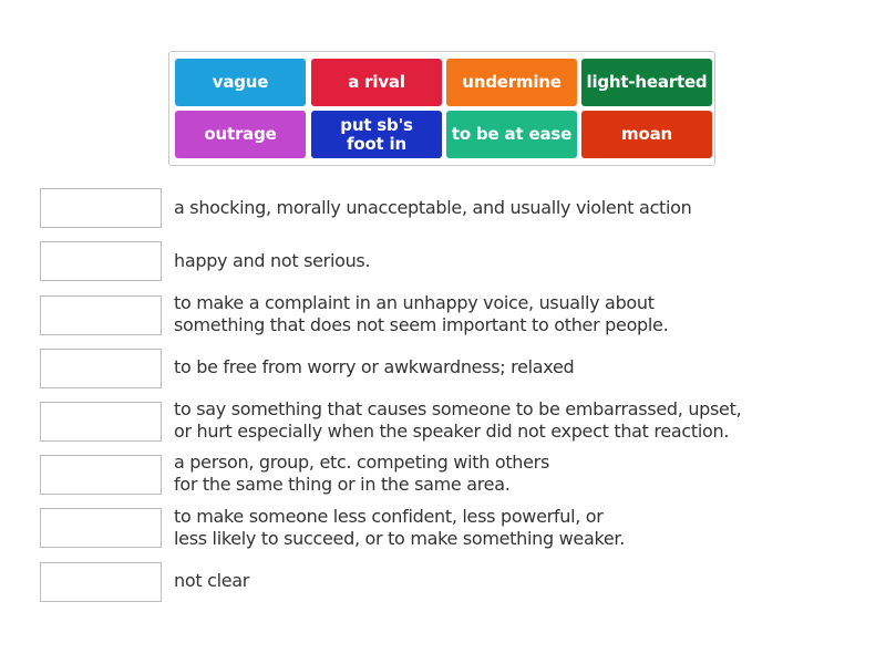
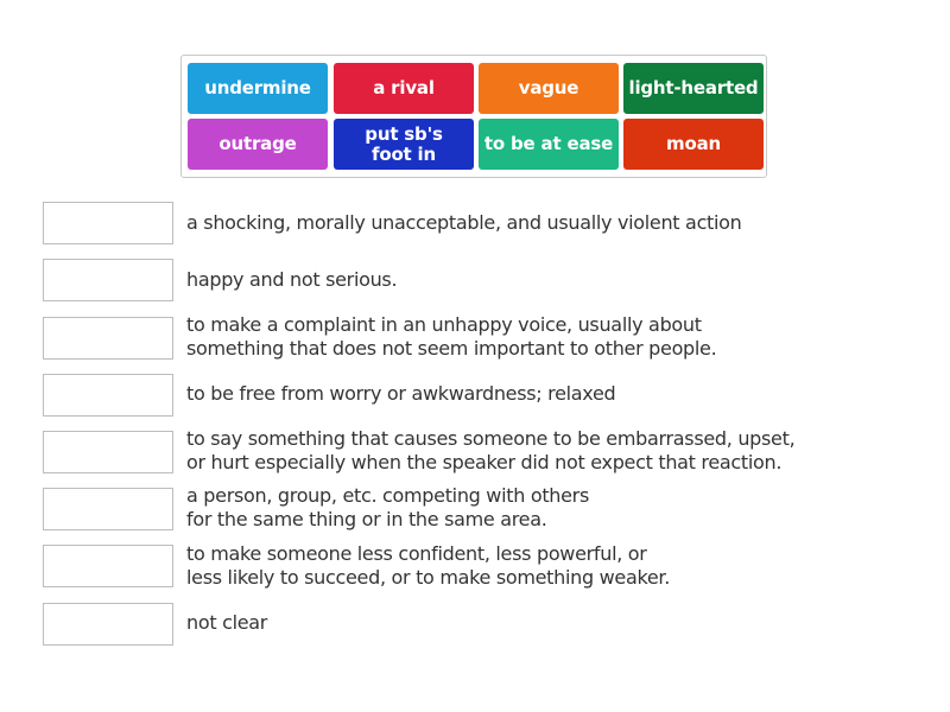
- vague
+ undermine
  a rival
- undermine
+ vague
  light-hearted
  outrage
  put sb's foot in
  to be at ease
  moan
  a shocking, morally unacceptable, and usually violent action
  happy and not serious.
  to make a complaint in an unhappy voice, usually about
  something that does not seem important to other people.
  to be free from worry or awkwardness; relaxed
  to say something that causes someone to be embarrassed, upset,
  or hurt especially when the speaker did not expect that reaction.
  a person, group, etc. competing with others
  for the same thing or in the same area.
  to make someone less confident, less powerful, or
  less likely to succeed, or to make something weaker.
  not clear
